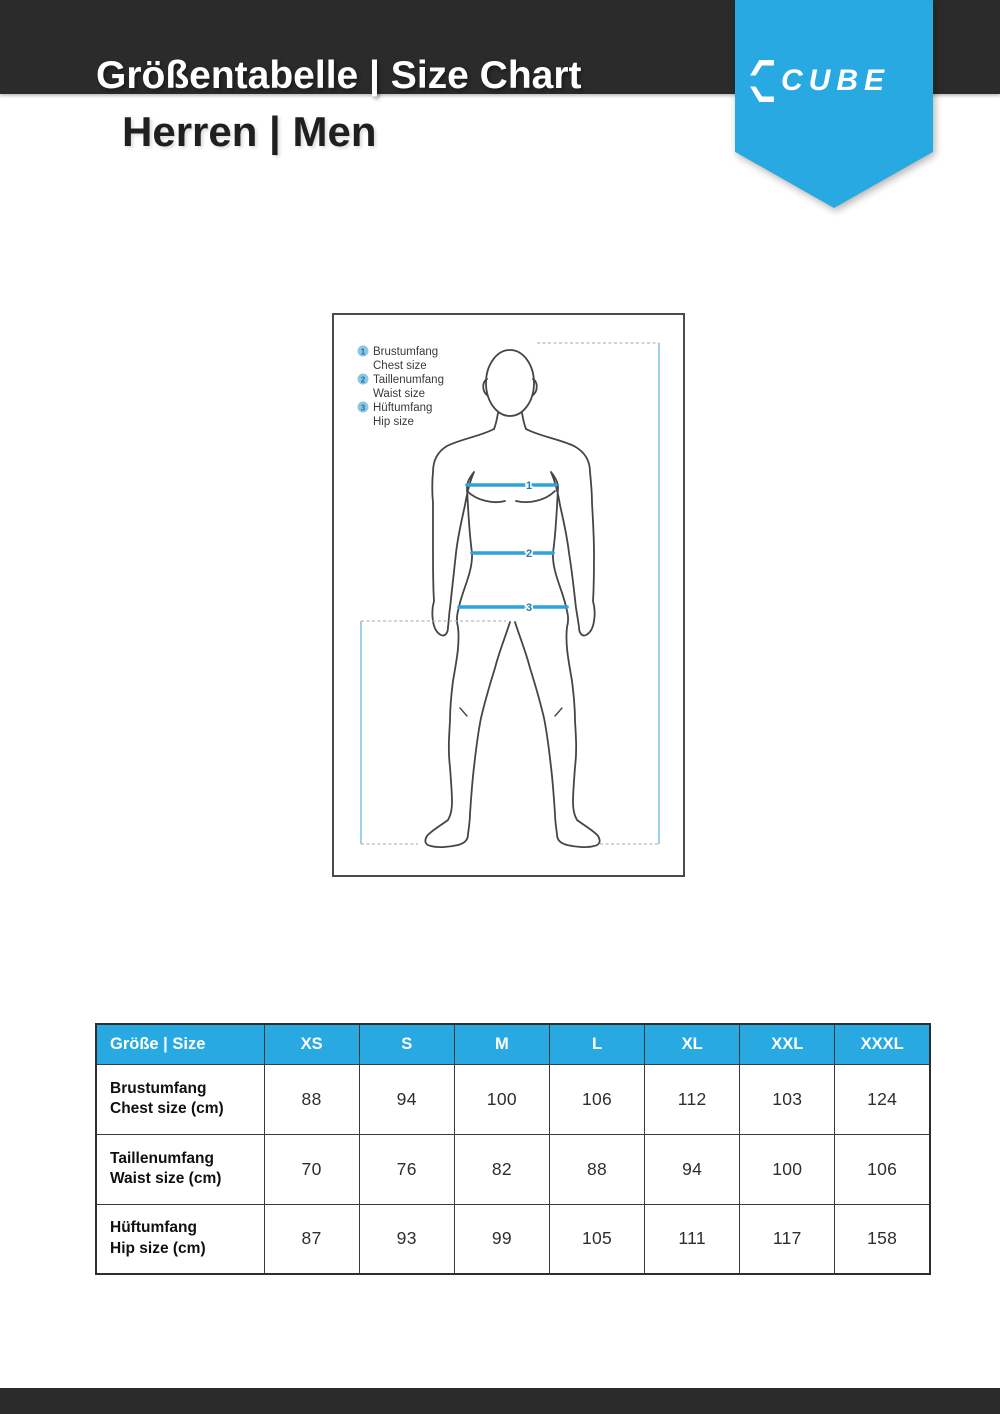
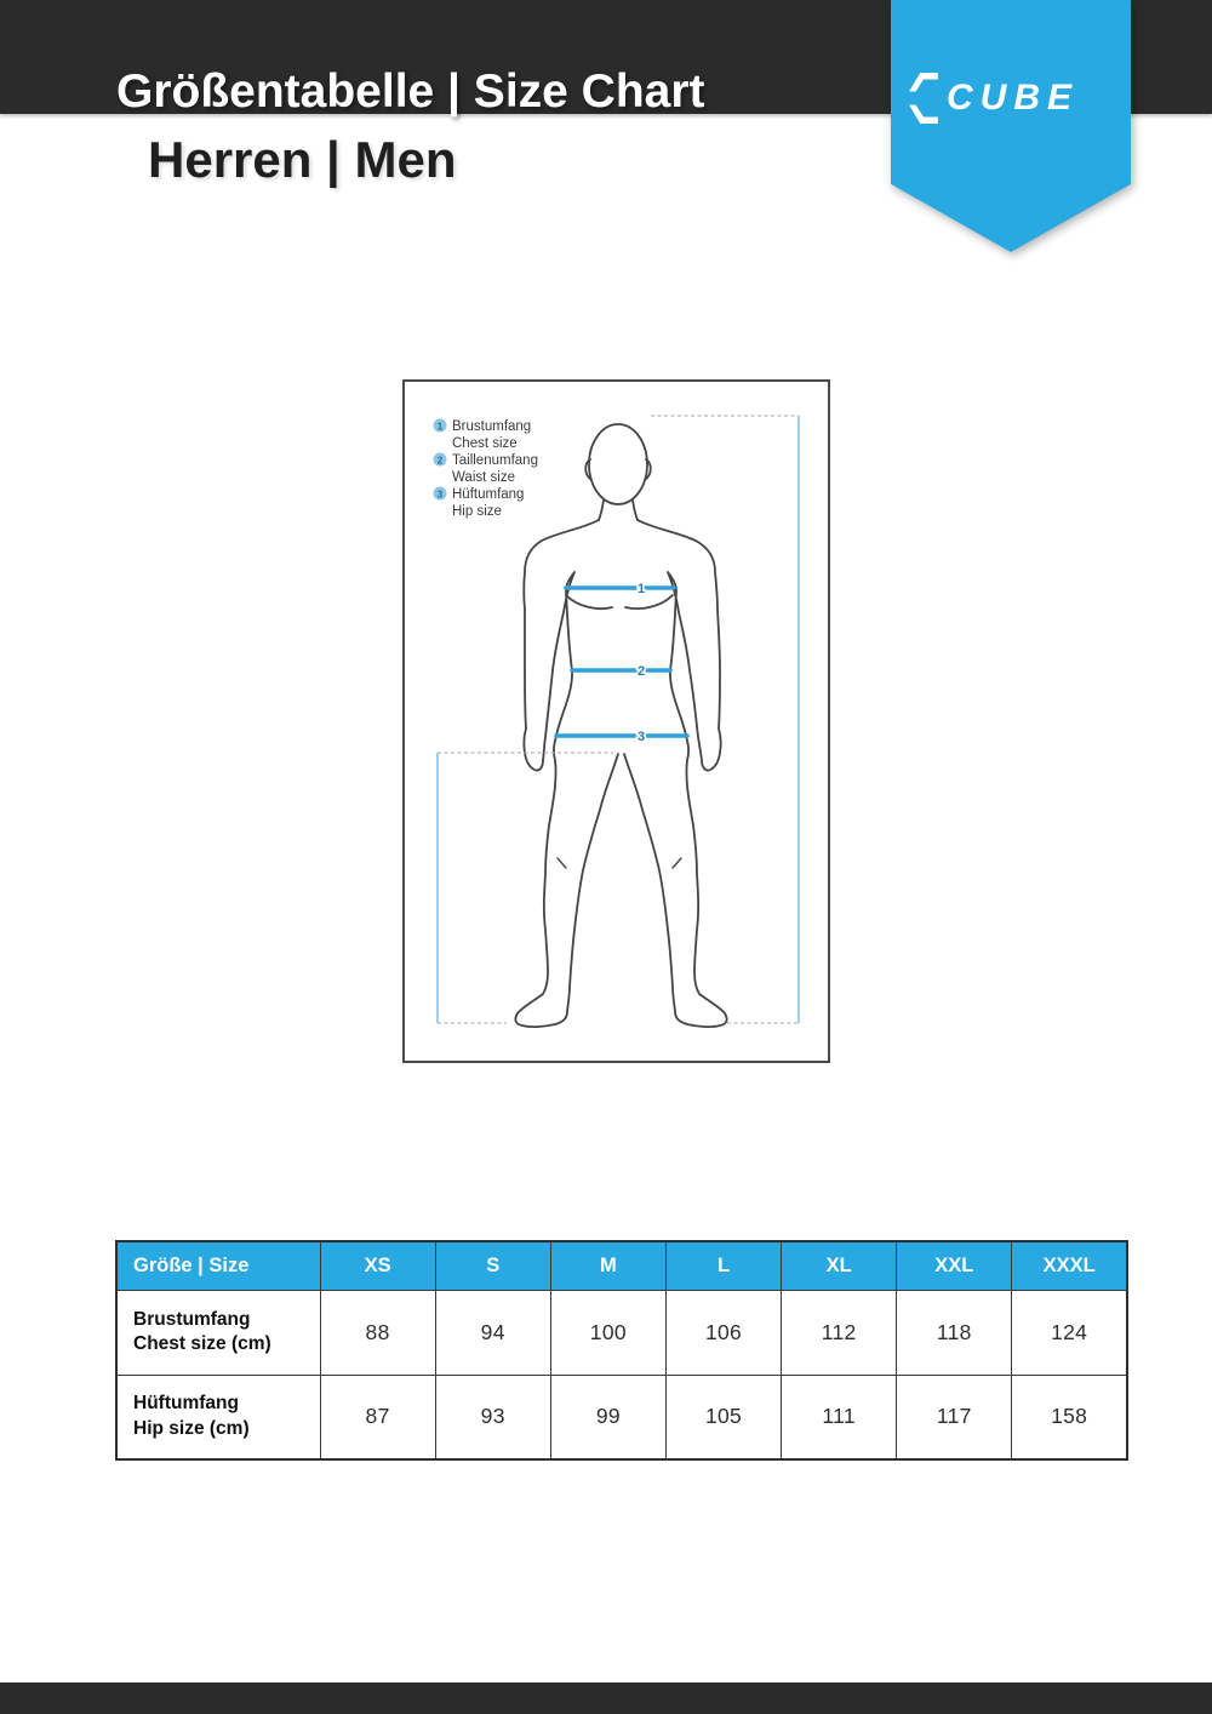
  Größentabelle | Size Chart
  Herren | Men
  CUBE
  1
  2
  3
  1
  Brustumfang
  Chest size
  2
  Taillenumfang
  Waist size
  3
  Hüftumfang
  Hip size
  Größe | Size	XS	S	M	L	XL	XXL	XXXL
- Brustumfang Chest size (cm)	88	94	100	106	112	103	124
+ Brustumfang Chest size (cm)	88	94	100	106	112	118	124
- Taillenumfang Waist size (cm)	70	76	82	88	94	100	106
  Hüftumfang Hip size (cm)	87	93	99	105	111	117	158
